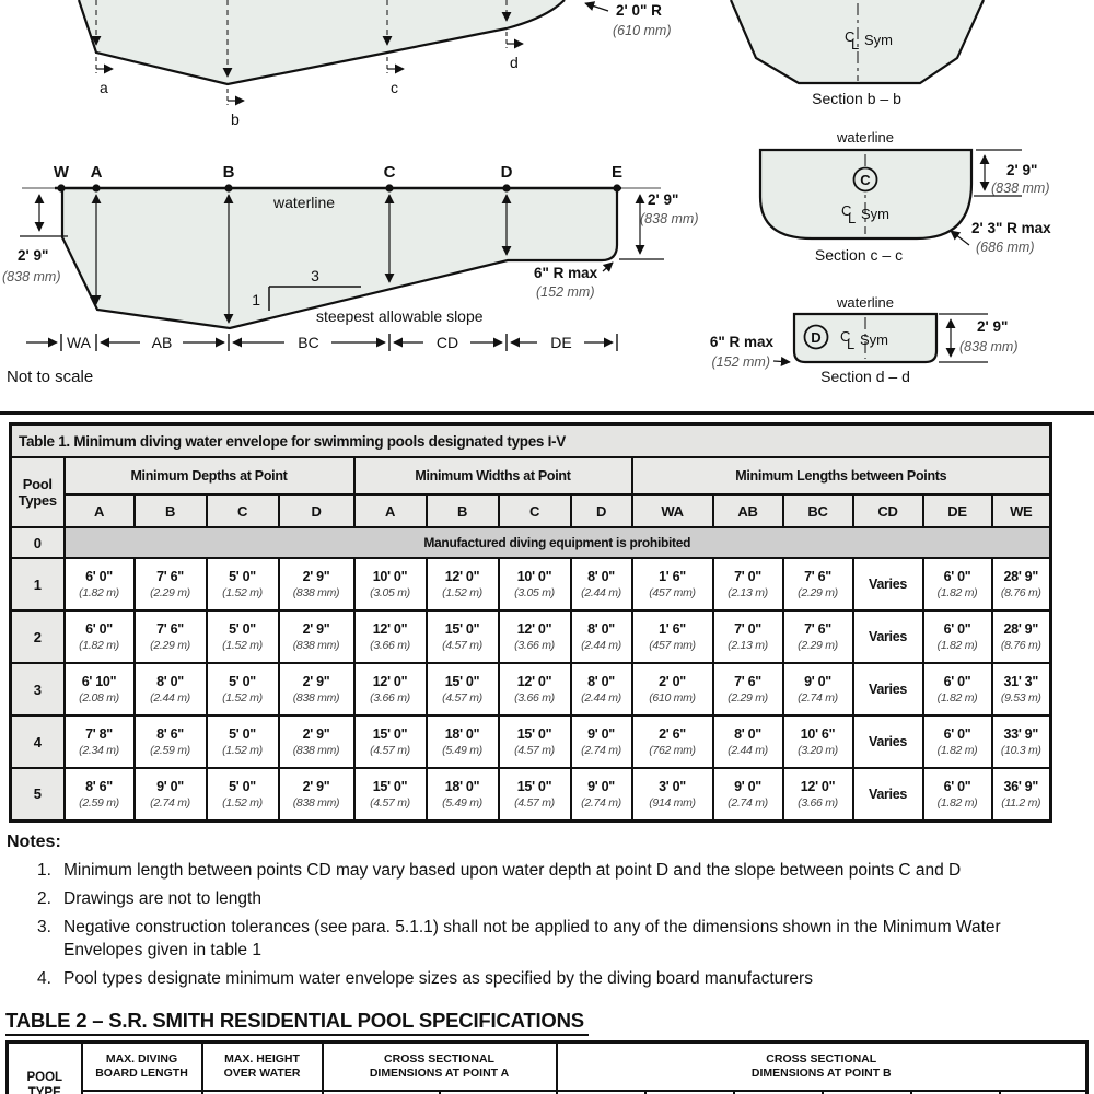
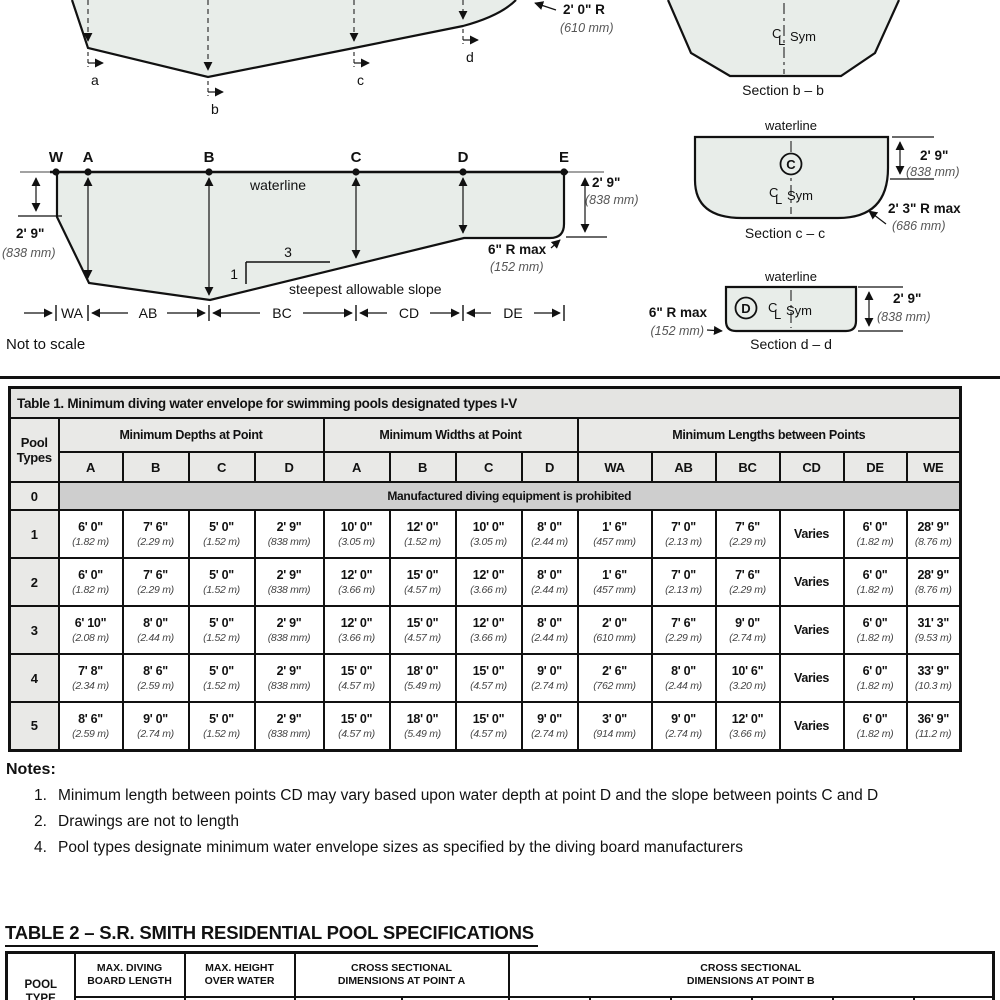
  a
  b
  c
  d
  2' 0" R
  (610 mm)
  C
  L
  Sym
  Section b – b
  waterline
  W
  A
  B
  C
  D
  E
  2' 9"
  (838 mm)
  2' 9"
  (838 mm)
  6" R max
  (152 mm)
  3
  1
  steepest allowable slope
  WA
  AB
  BC
  CD
  DE
  Not to scale
  waterline
  C
  C
  L
  Sym
  2' 9"
  (838 mm)
  2' 3" R max
  (686 mm)
  Section c – c
  waterline
  D
  C
  L
  Sym
  6" R max
  (152 mm)
  2' 9"
  (838 mm)
  Section d – d
  Table 1. Minimum diving water envelope for swimming pools designated types I-V
  Pool Types	Minimum Depths at Point	Minimum Widths at Point	Minimum Lengths between Points
  A	B	C	D	A	B	C	D	WA	AB	BC	CD	DE	WE
  0	Manufactured diving equipment is prohibited
  1	6' 0"(1.82 m)	7' 6"(2.29 m)	5' 0"(1.52 m)	2' 9"(838 mm)	10' 0"(3.05 m)	12' 0"(1.52 m)	10' 0"(3.05 m)	8' 0"(2.44 m)	1' 6"(457 mm)	7' 0"(2.13 m)	7' 6"(2.29 m)	Varies	6' 0"(1.82 m)	28' 9"(8.76 m)
  2	6' 0"(1.82 m)	7' 6"(2.29 m)	5' 0"(1.52 m)	2' 9"(838 mm)	12' 0"(3.66 m)	15' 0"(4.57 m)	12' 0"(3.66 m)	8' 0"(2.44 m)	1' 6"(457 mm)	7' 0"(2.13 m)	7' 6"(2.29 m)	Varies	6' 0"(1.82 m)	28' 9"(8.76 m)
  3	6' 10"(2.08 m)	8' 0"(2.44 m)	5' 0"(1.52 m)	2' 9"(838 mm)	12' 0"(3.66 m)	15' 0"(4.57 m)	12' 0"(3.66 m)	8' 0"(2.44 m)	2' 0"(610 mm)	7' 6"(2.29 m)	9' 0"(2.74 m)	Varies	6' 0"(1.82 m)	31' 3"(9.53 m)
  4	7' 8"(2.34 m)	8' 6"(2.59 m)	5' 0"(1.52 m)	2' 9"(838 mm)	15' 0"(4.57 m)	18' 0"(5.49 m)	15' 0"(4.57 m)	9' 0"(2.74 m)	2' 6"(762 mm)	8' 0"(2.44 m)	10' 6"(3.20 m)	Varies	6' 0"(1.82 m)	33' 9"(10.3 m)
  5	8' 6"(2.59 m)	9' 0"(2.74 m)	5' 0"(1.52 m)	2' 9"(838 mm)	15' 0"(4.57 m)	18' 0"(5.49 m)	15' 0"(4.57 m)	9' 0"(2.74 m)	3' 0"(914 mm)	9' 0"(2.74 m)	12' 0"(3.66 m)	Varies	6' 0"(1.82 m)	36' 9"(11.2 m)
  Notes:
  1.
  Minimum length between points CD may vary based upon water depth at point D and the slope between points C and D
  2.
  Drawings are not to length
- 3.
- Negative construction tolerances (see para. 5.1.1) shall not be applied to any of the dimensions shown in the Minimum Water Envelopes given in table 1
  4.
  Pool types designate minimum water envelope sizes as specified by the diving board manufacturers
  TABLE 2 – S.R. SMITH RESIDENTIAL POOL SPECIFICATIONS
  POOL TYPE	MAX. DIVING BOARD LENGTH	MAX. HEIGHT OVER WATER	CROSS SECTIONAL DIMENSIONS AT POINT A	CROSS SECTIONAL DIMENSIONS AT POINT B
